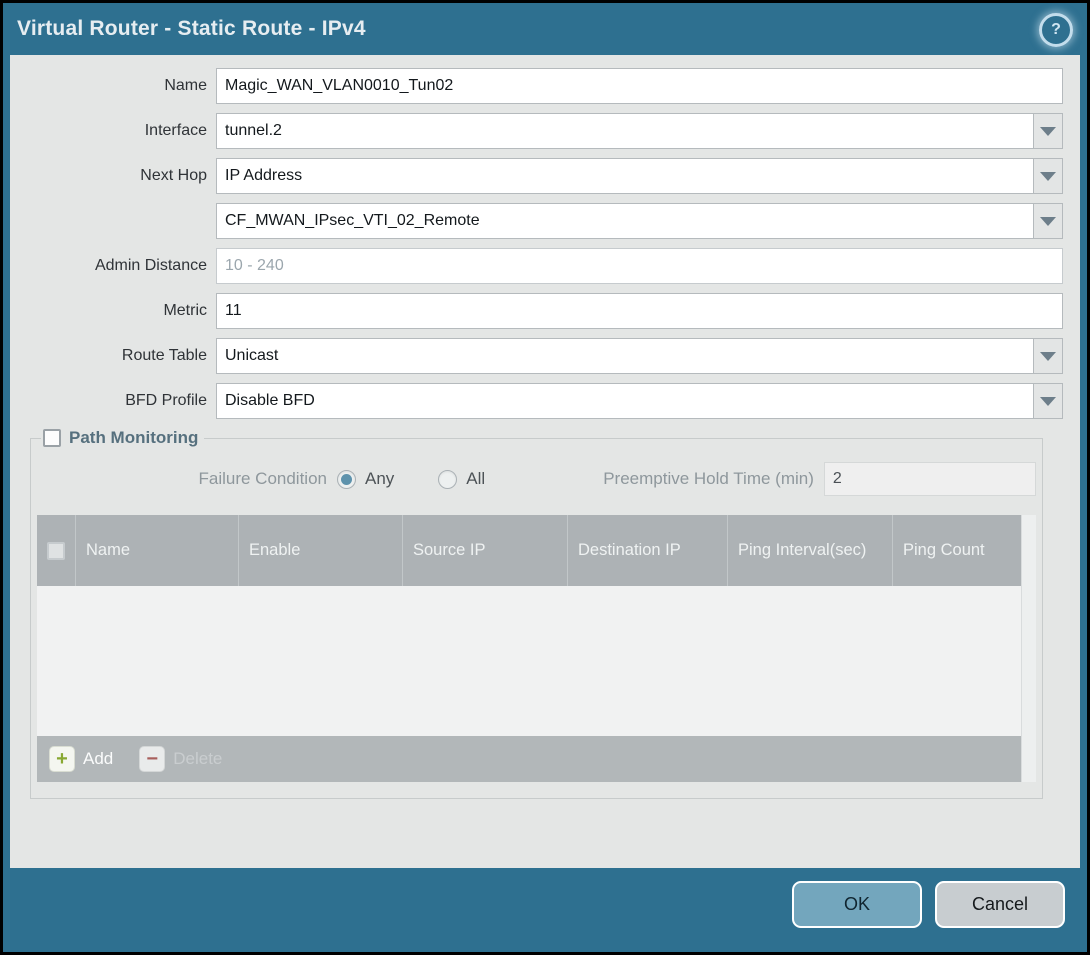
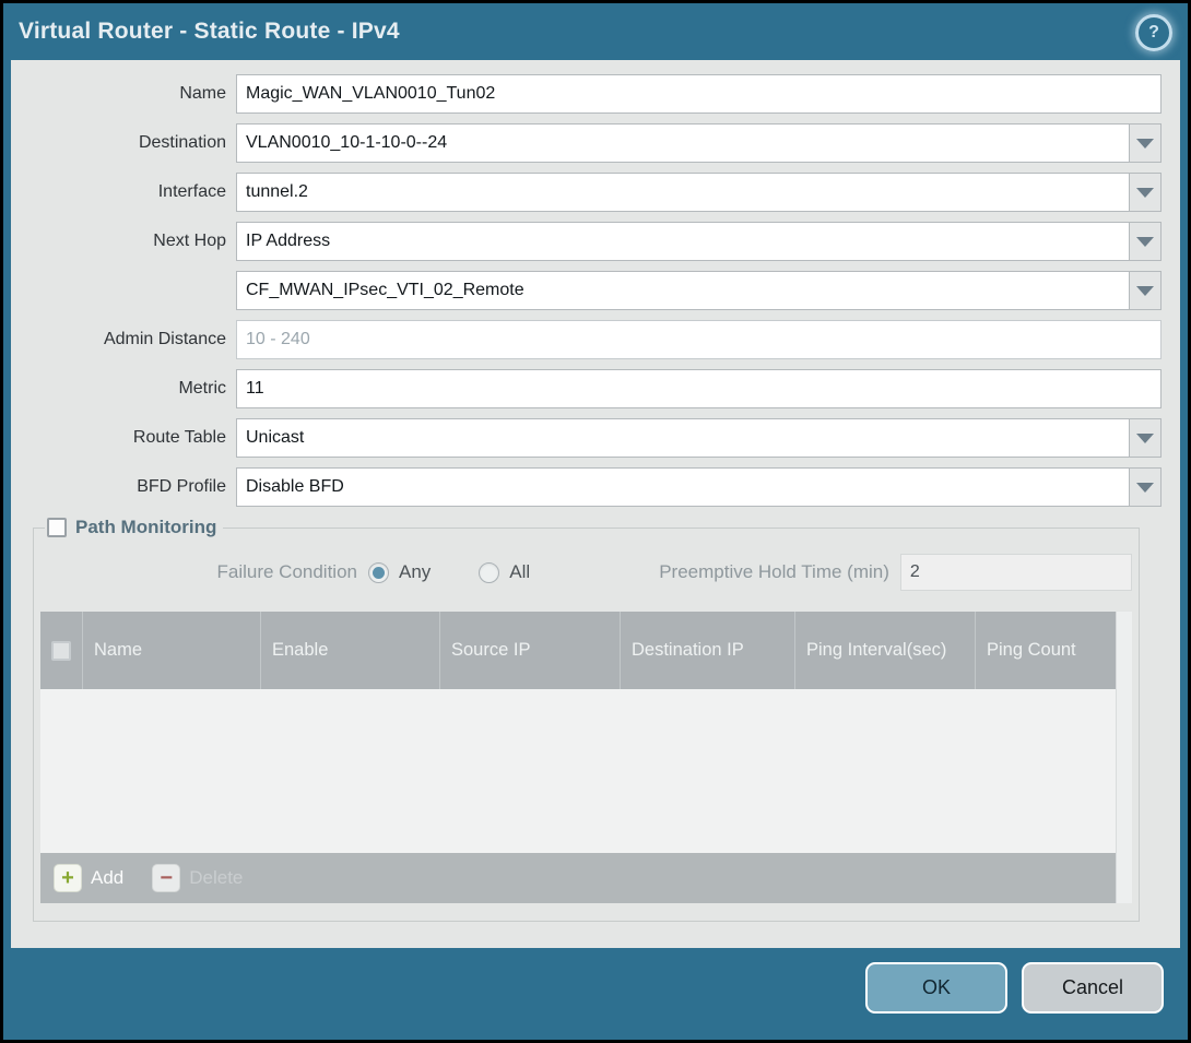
  Virtual Router - Static Route - IPv4
  ?
  Name
  Magic_WAN_VLAN0010_Tun02
+ Destination
+ VLAN0010_10-1-10-0--24
  Interface
  tunnel.2
  Next Hop
  IP Address
  CF_MWAN_IPsec_VTI_02_Remote
  Admin Distance
  10 - 240
  Metric
  11
  Route Table
  Unicast
  BFD Profile
  Disable BFD
  Path Monitoring
  Failure Condition
  Any
  All
  Preemptive Hold Time (min)
  2
  Name
  Enable
  Source IP
  Destination IP
  Ping Interval(sec)
  Ping Count
  +
  Add
  −
  OK
  Cancel
